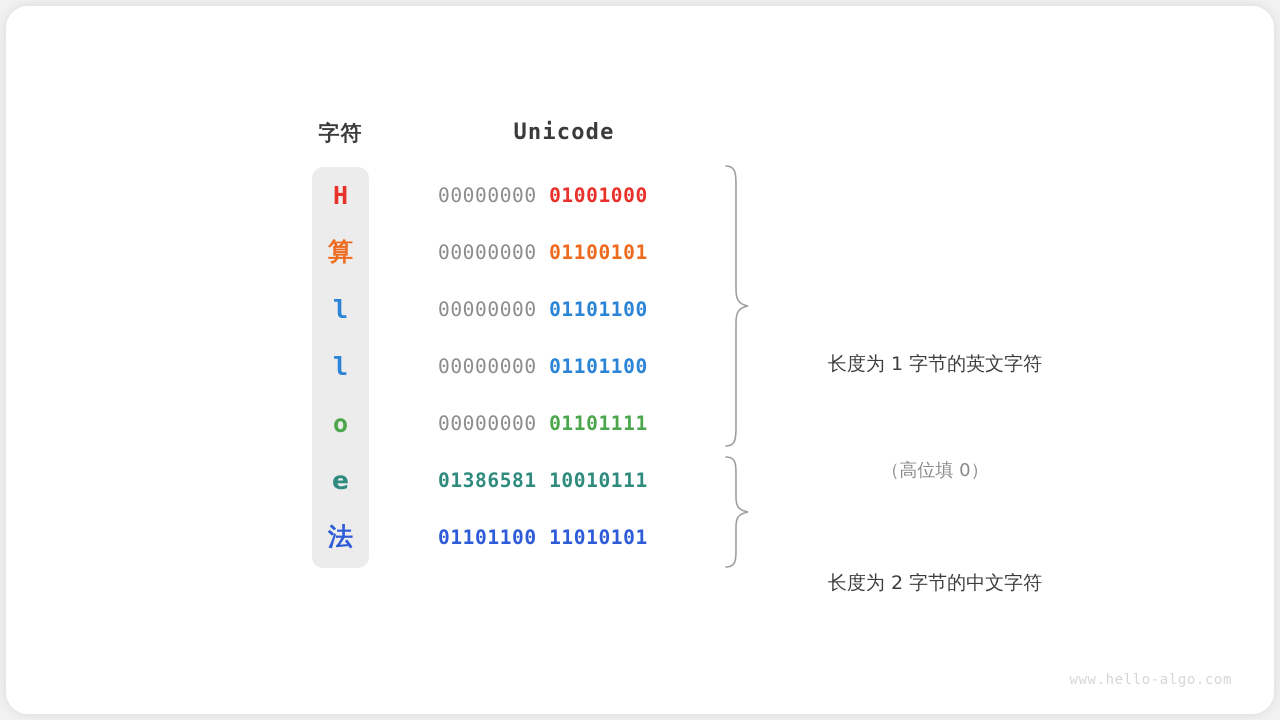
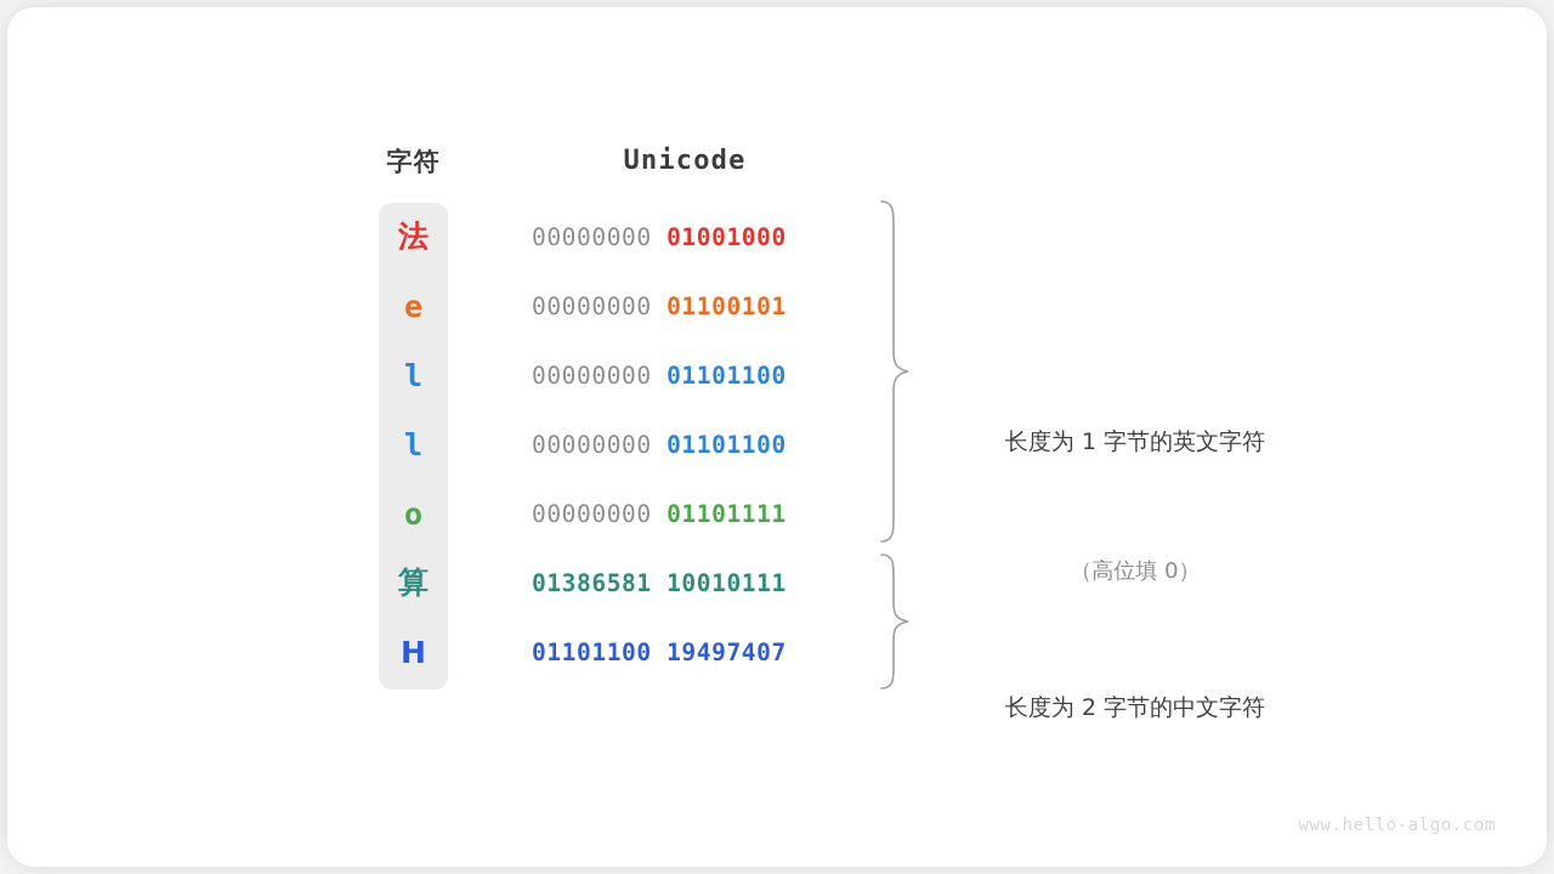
  字符
  Unicode
- H
+ 法
  00000000
  01001000
- 算
+ e
  00000000
  01100101
  l
  00000000
  01101100
  l
  00000000
  01101100
  o
  00000000
  01101111
- e
+ 算
  01386581
  10010111
- 法
+ H
  01101100
- 11010101
+ 19497407
  长度为 1 字节的英文字符
  （高位填 0）
  长度为 2 字节的中文字符
  www.hello-algo.com
